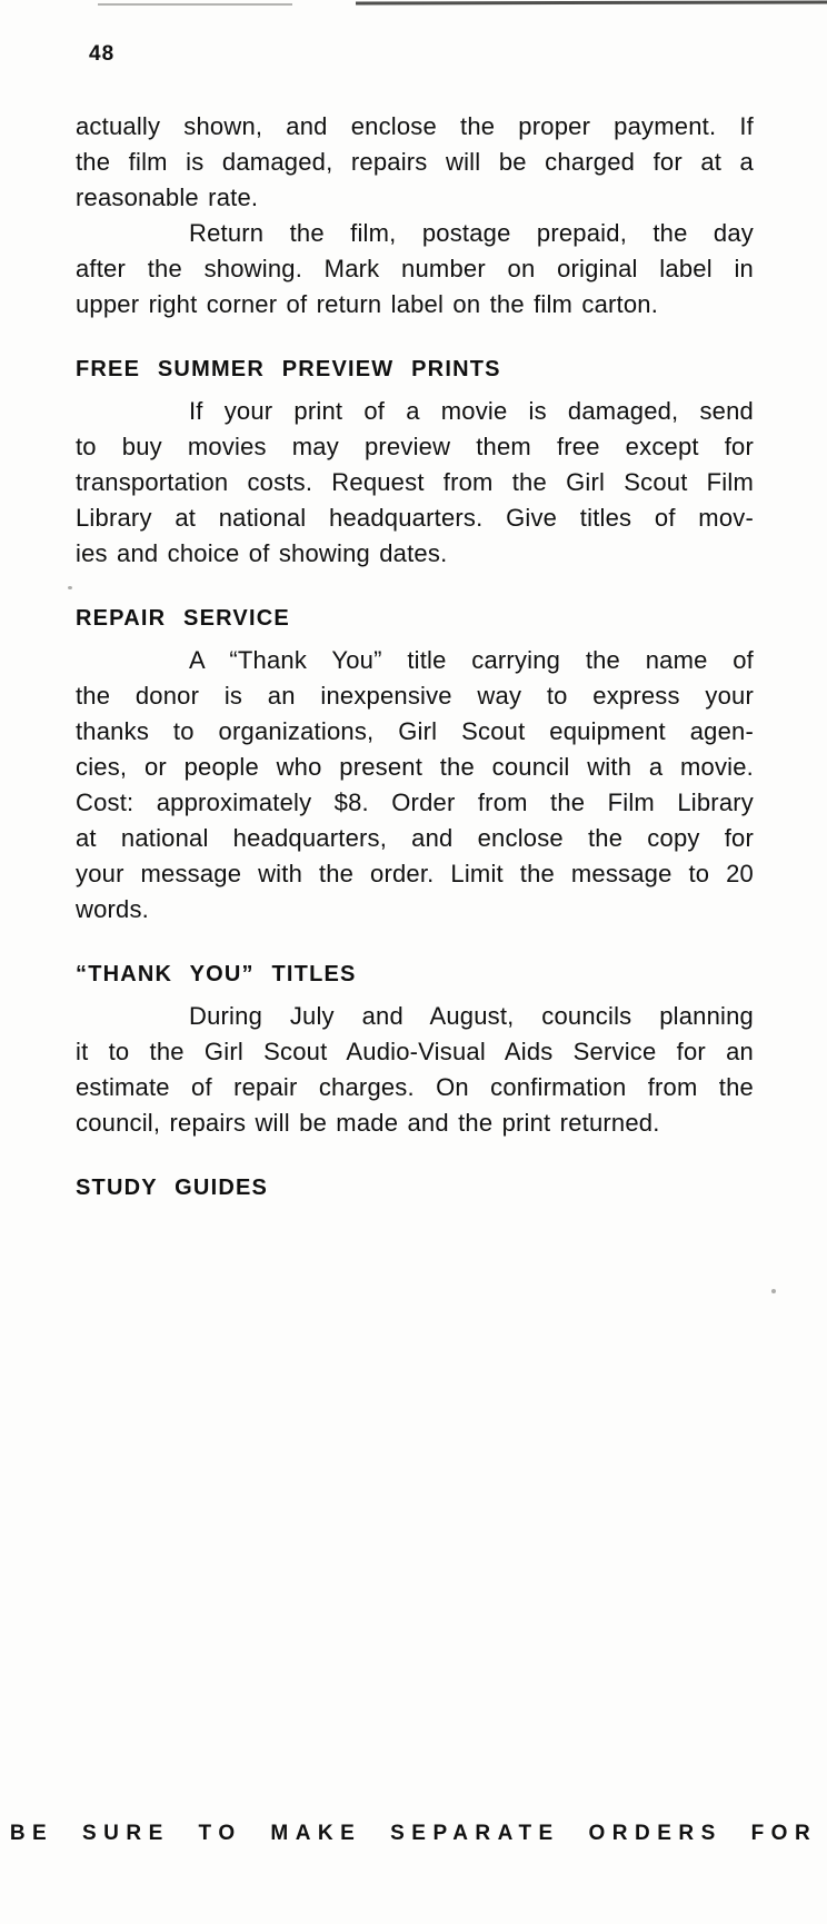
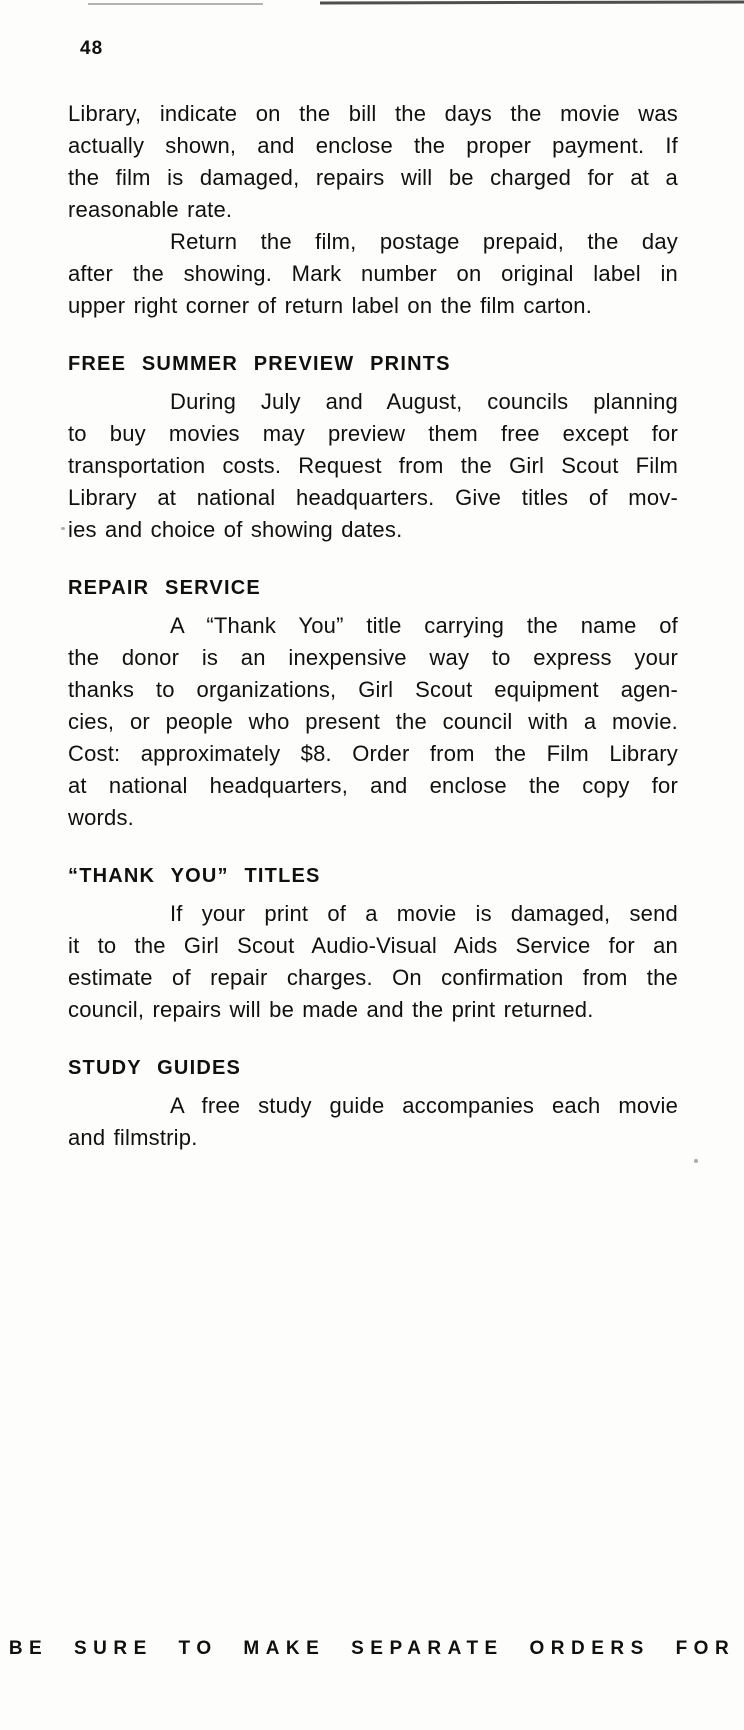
  48
+ Library, indicate on the bill the days the movie was
  actually shown, and enclose the proper payment. If
  the film is damaged, repairs will be charged for at a
  reasonable rate.
  Return the film, postage prepaid, the day
  after the showing. Mark number on original label in
  upper right corner of return label on the film carton.
  FREE SUMMER PREVIEW PRINTS
- If your print of a movie is damaged, send
+ During July and August, councils planning
  to buy movies may preview them free except for
  transportation costs. Request from the Girl Scout Film
  Library at national headquarters. Give titles of mov-
  ies and choice of showing dates.
  REPAIR SERVICE
  A “Thank You” title carrying the name of
  the donor is an inexpensive way to express your
  thanks to organizations, Girl Scout equipment agen-
  cies, or people who present the council with a movie.
  Cost: approximately $8. Order from the Film Library
  at national headquarters, and enclose the copy for
- your message with the order. Limit the message to 20
  words.
  “THANK YOU” TITLES
- During July and August, councils planning
+ If your print of a movie is damaged, send
  it to the Girl Scout Audio-Visual Aids Service for an
  estimate of repair charges. On confirmation from the
  council, repairs will be made and the print returned.
  STUDY GUIDES
+ A free study guide accompanies each movie
+ and filmstrip.
  BE SURE TO MAKE SEPARATE ORDERS FOR
